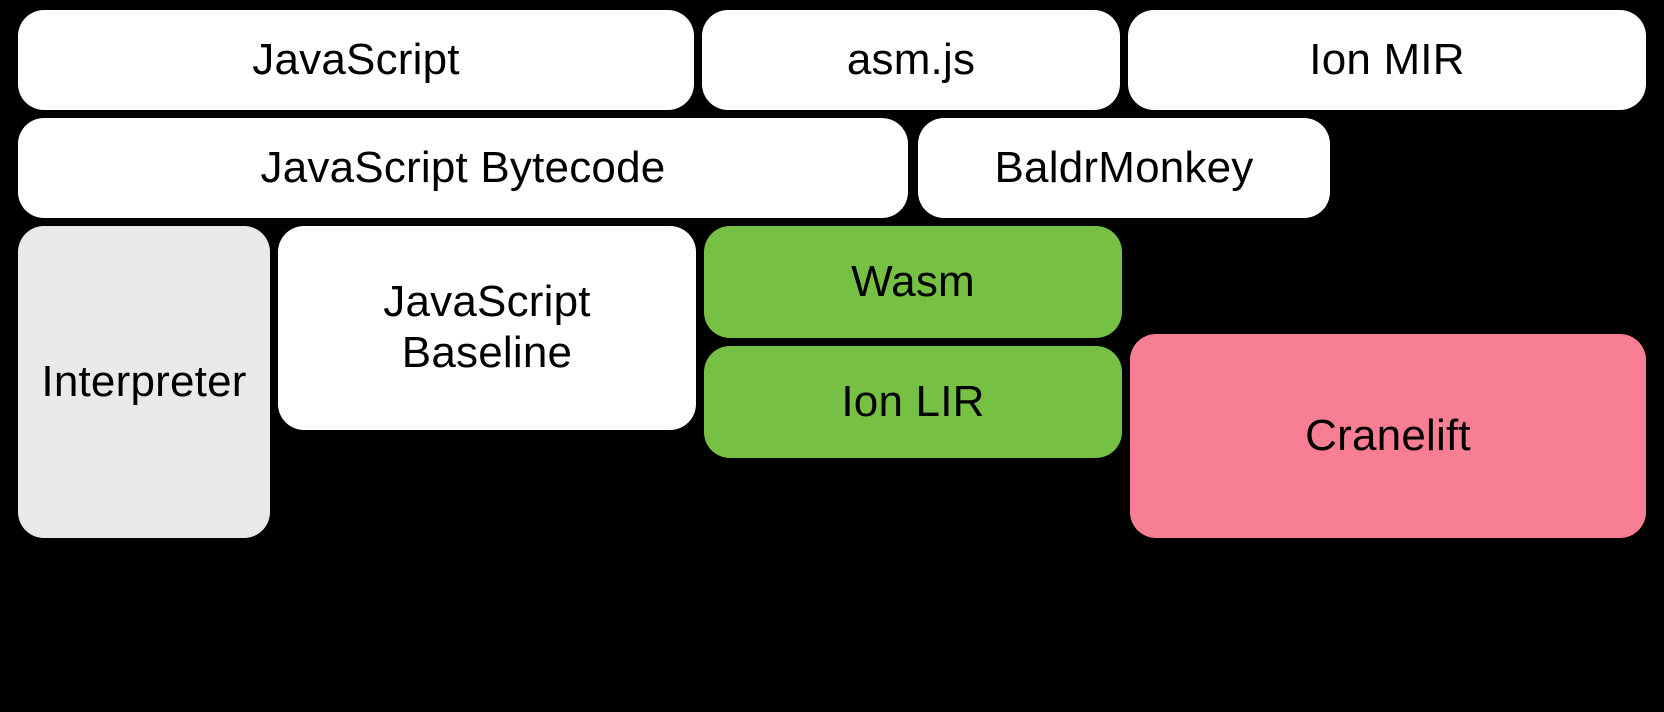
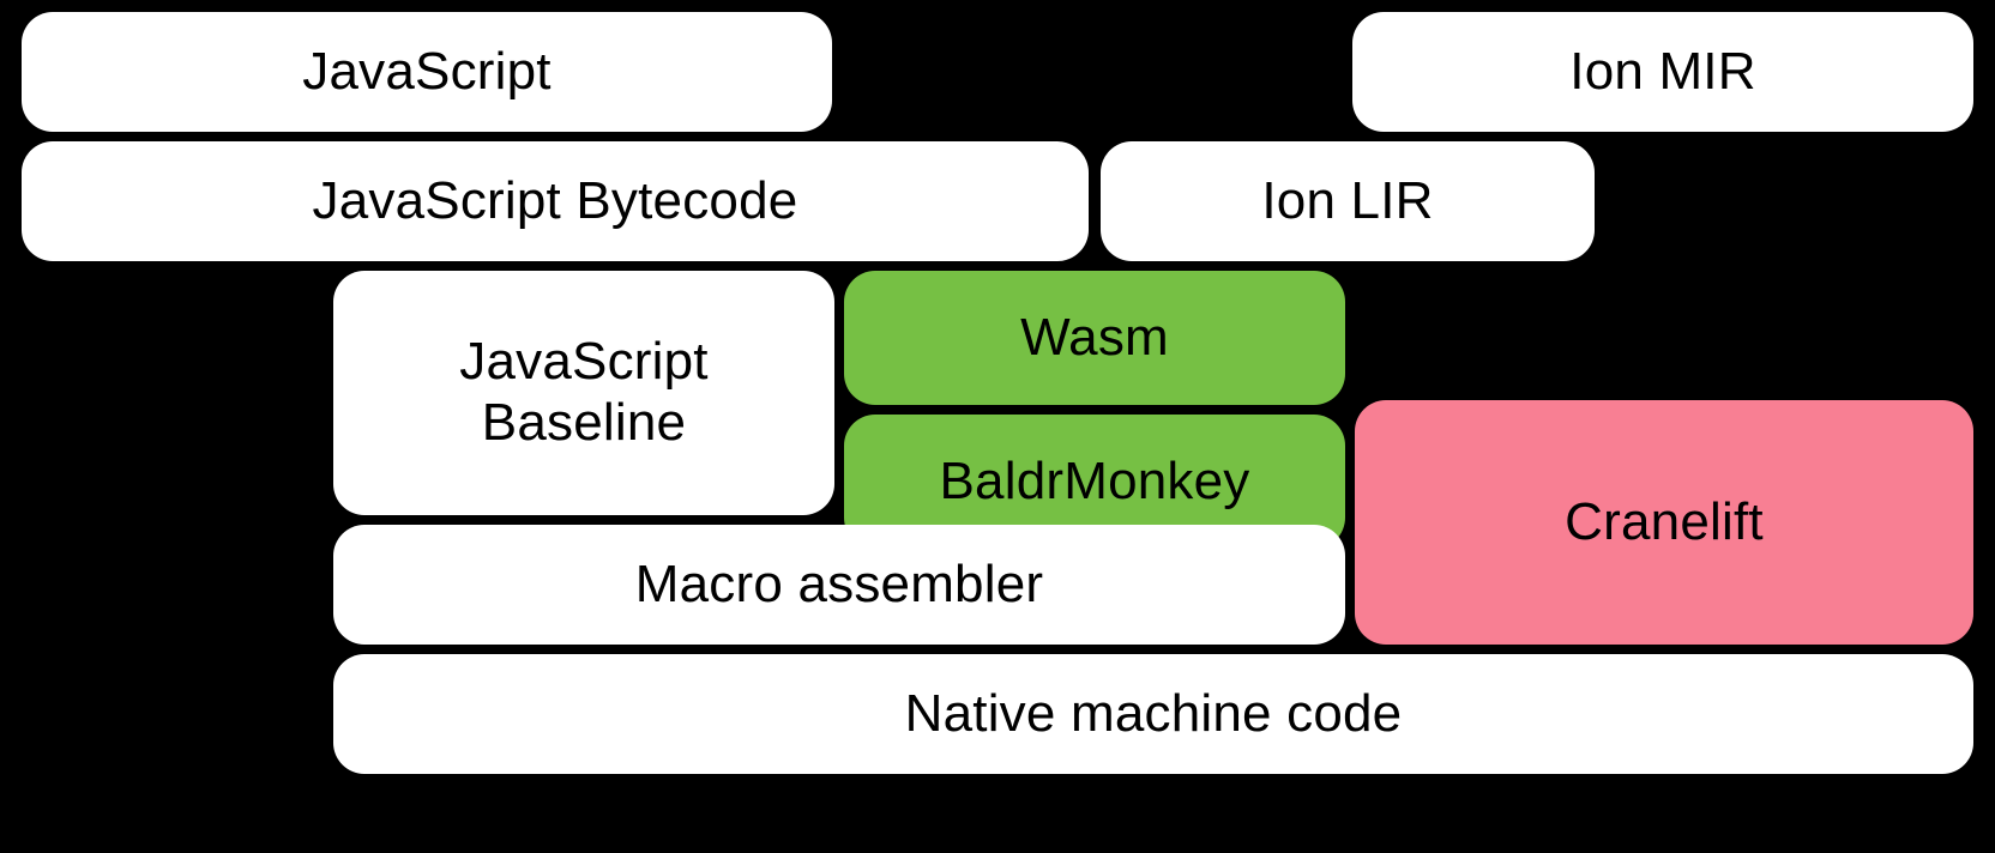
  JavaScript
- asm.js
  Ion MIR
  JavaScript Bytecode
- BaldrMonkey
+ Ion LIR
- Interpreter
  JavaScript
  Baseline
  Wasm
- Ion LIR
+ BaldrMonkey
  Cranelift
+ Macro assembler
+ Native machine code
